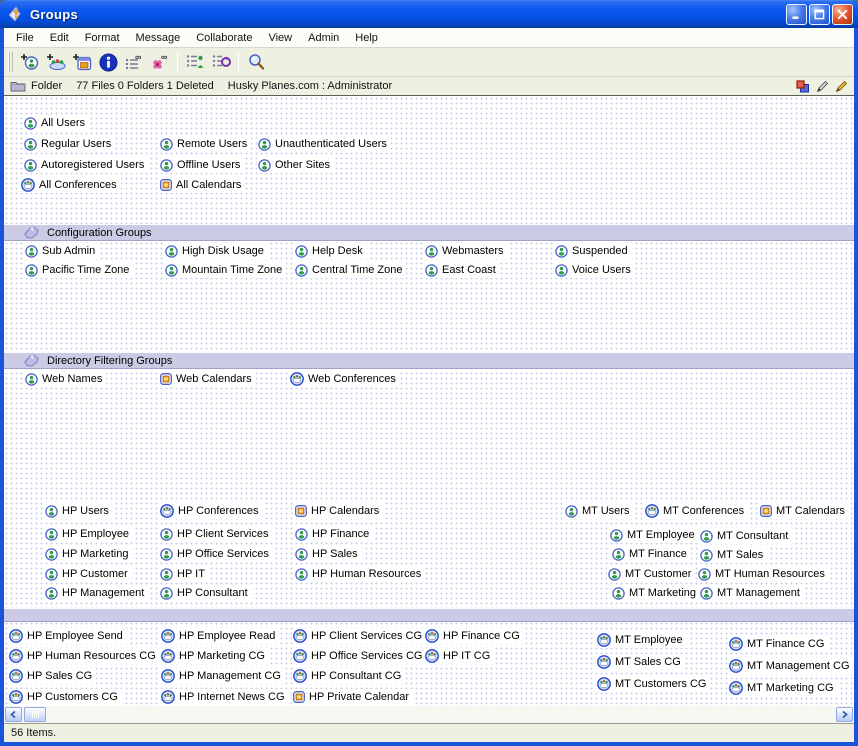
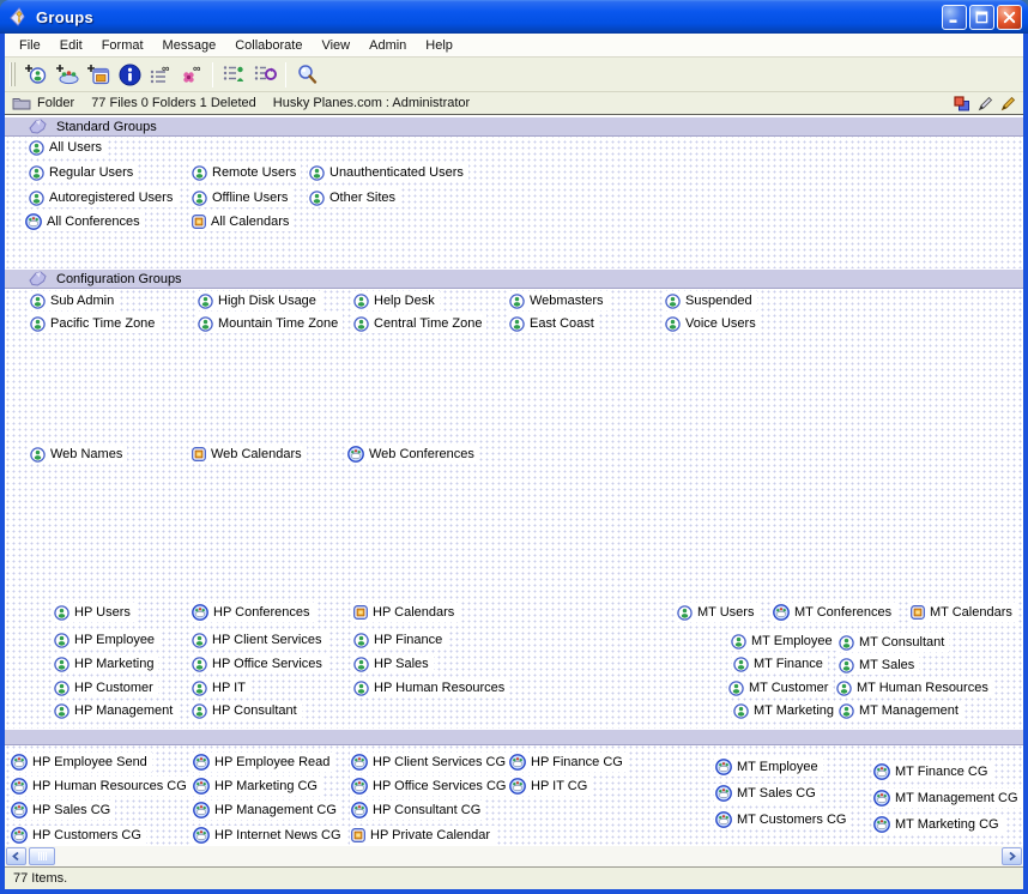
  Groups
  File
  Edit
  Format
  Message
  Collaborate
  View
  Admin
  Help
  ∞
  ∞
  Folder
  77 Files 0 Folders 1 Deleted
  Husky Planes.com : Administrator
+ Standard Groups
  All Users
  Regular Users
  Remote Users
  Unauthenticated Users
  Autoregistered Users
  Offline Users
  Other Sites
  All Conferences
  All Calendars
  Configuration Groups
  Sub Admin
  High Disk Usage
  Help Desk
  Webmasters
  Suspended
  Pacific Time Zone
  Mountain Time Zone
  Central Time Zone
  East Coast
  Voice Users
- Directory Filtering Groups
  Web Names
  Web Calendars
  Web Conferences
  HP Users
  HP Conferences
  HP Calendars
  MT Users
  MT Conferences
  MT Calendars
  HP Employee
  HP Client Services
  HP Finance
  MT Employee
  MT Consultant
  HP Marketing
  HP Office Services
  HP Sales
  MT Finance
  MT Sales
  HP Customer
  HP IT
  HP Human Resources
  MT Customer
  MT Human Resources
  HP Management
  HP Consultant
  MT Marketing
  MT Management
  HP Employee Send
  HP Employee Read
  HP Client Services CG
  HP Finance CG
  HP Human Resources CG
  HP Marketing CG
  HP Office Services CG
  HP IT CG
  HP Sales CG
  HP Management CG
  HP Consultant CG
  HP Customers CG
  HP Internet News CG
  HP Private Calendar
  MT Employee
  MT Finance CG
  MT Sales CG
  MT Management CG
  MT Customers CG
  MT Marketing CG
- 56 Items.
+ 77 Items.
